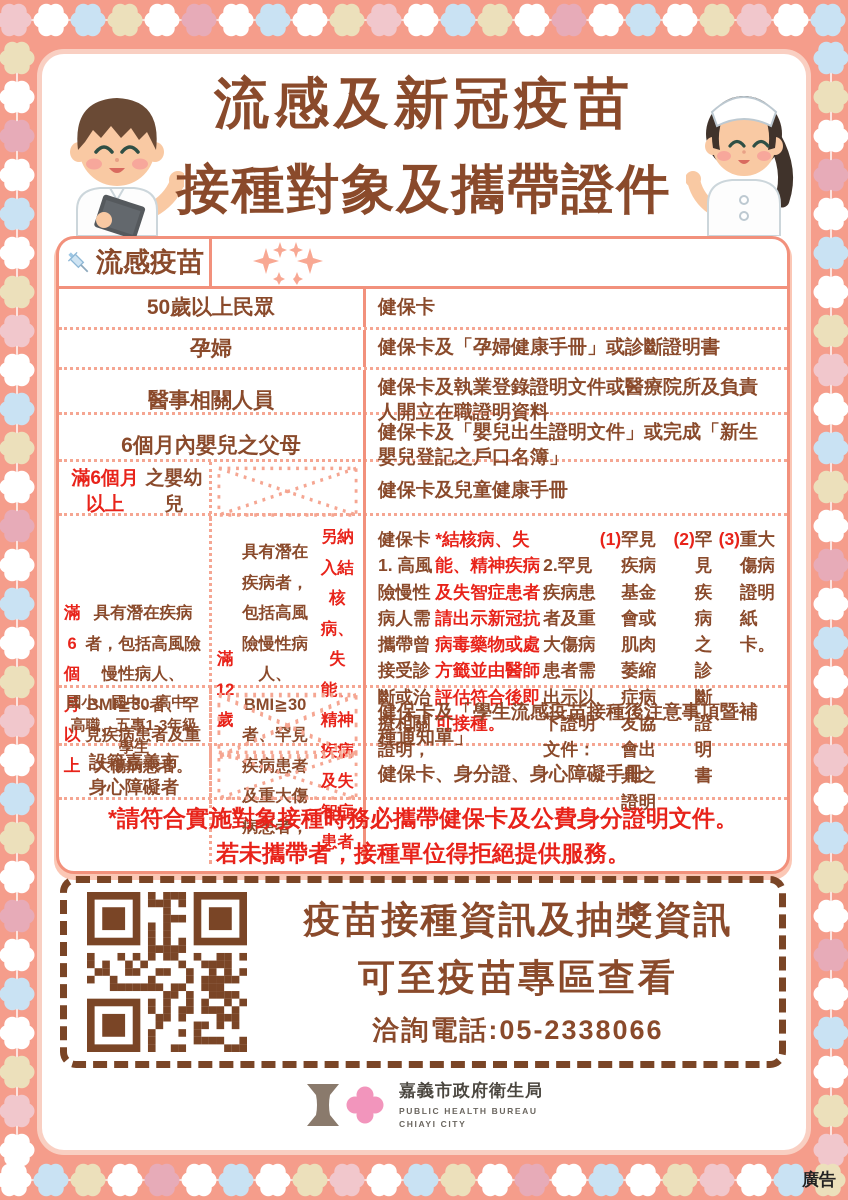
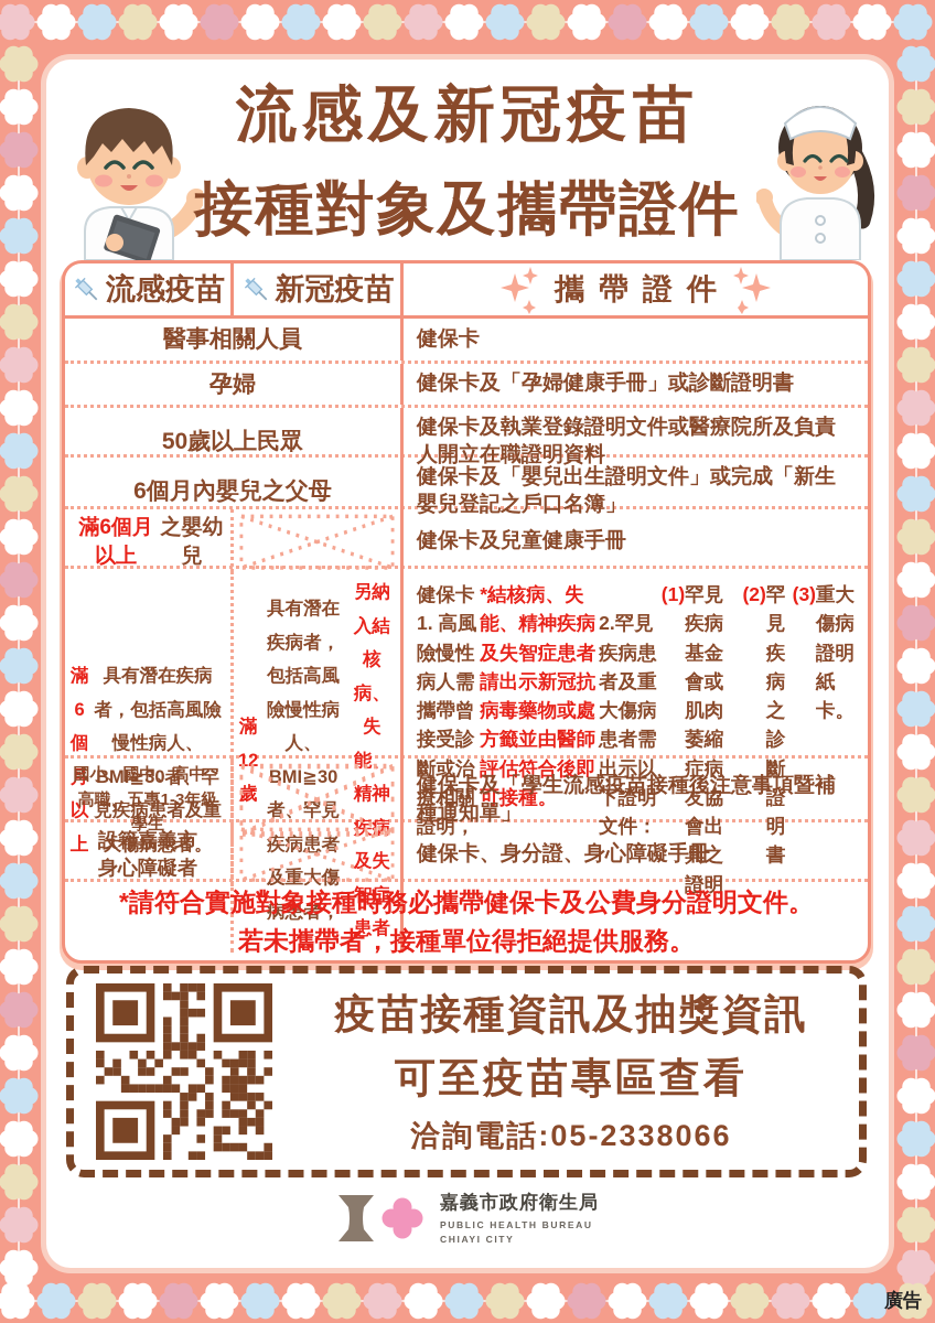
  流感及新冠疫苗
  接種對象及攜帶證件
  流感疫苗
+ 新冠疫苗
+ 攜帶證件
- 50歲以上民眾
+ 醫事相關人員
  健保卡
  孕婦
  健保卡及「孕婦健康手冊」或診斷證明書
- 醫事相關人員
+ 50歲以上民眾
  健保卡及執業登錄證明文件或醫療院所及負責人開立在職證明資料
  6個月內嬰兒之父母
  健保卡及「嬰兒出生證明文件」或完成「新生嬰兒登記之戶口名簿」
  滿6個月以上
  之嬰幼兒
  健保卡及兒童健康手冊
  滿6個月以上
  具有潛在疾病者，包括高風險慢性病人、BMI≧30者、罕見疾病患者及重大傷病患者。
  滿12歲
  具有潛在疾病者，包括高風險慢性病人、BMI≧30者、罕見疾病患者及重大病患者，
  另納入結核病、失能、精神疾及失智症患者
  健保卡
  1. 高風險慢性病人需攜帶曾接受診斷或治療相關證明，
  *結核病、失能、精神疾病及失智症患者請出示新冠抗病毒藥物或處方籤並由醫師評估符合後即可接種。
  2.罕見疾病患者及重大傷病患者需出示以下證明文件：
  (1)
  罕見疾病基金會或肌肉萎縮症病友協會出具之證明
  (2)
  罕見疾病之診斷證明書
  (3)
  重大傷病證明紙卡。
  國小、國中、高中、
  高職、五專1-3年級學生
  健保卡及「學生流感疫苗接種後注意事項暨補種通知單」
  設籍嘉義市
  身心障礙者
  健保卡、身分證、身心障礙手冊
  *請符合實施對象接種時務必攜帶健保卡及公費身分證明文件。
  若未攜帶者，接種單位得拒絕提供服務。
  疫苗接種資訊及抽獎資訊
  可至疫苗專區查看
  洽詢電話:05-2338066
  嘉義市政府衛生局
  PUBLIC HEALTH BUREAU
  CHIAYI CITY
  廣告
